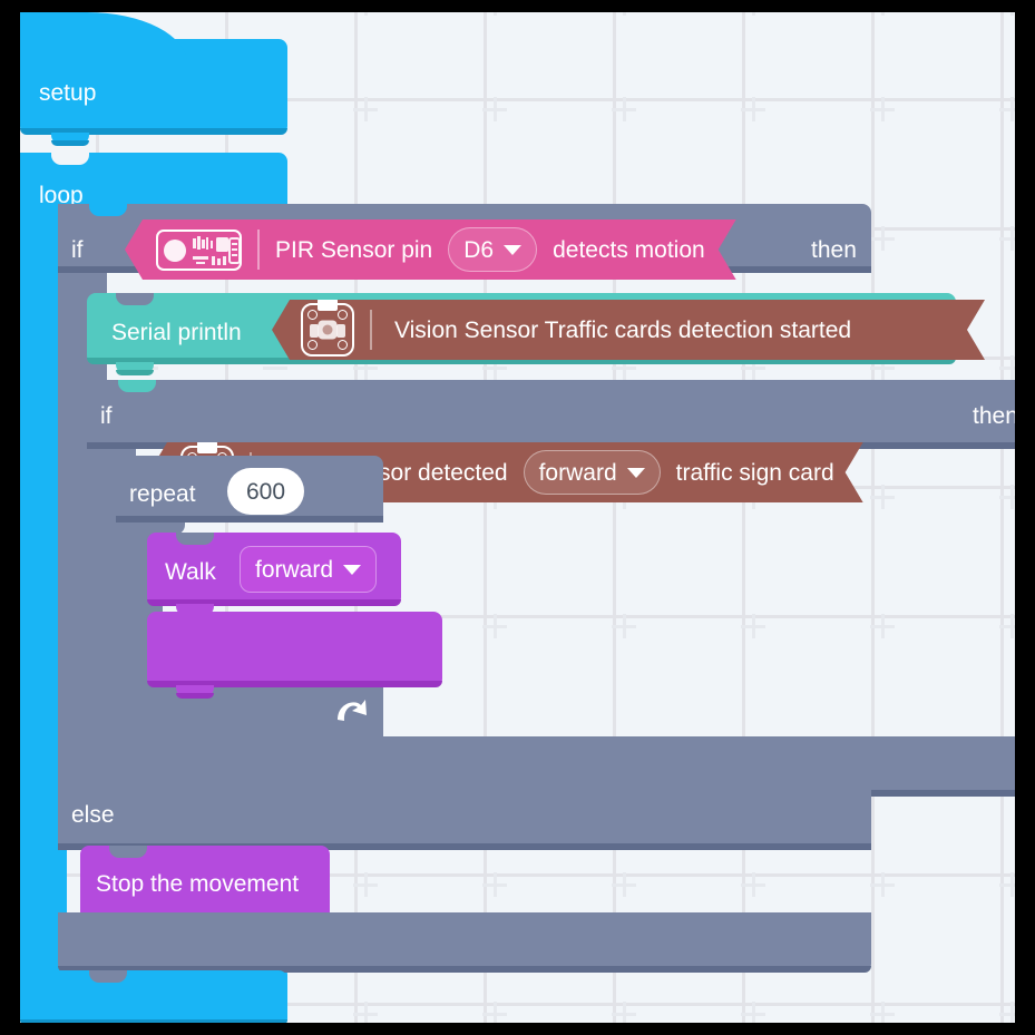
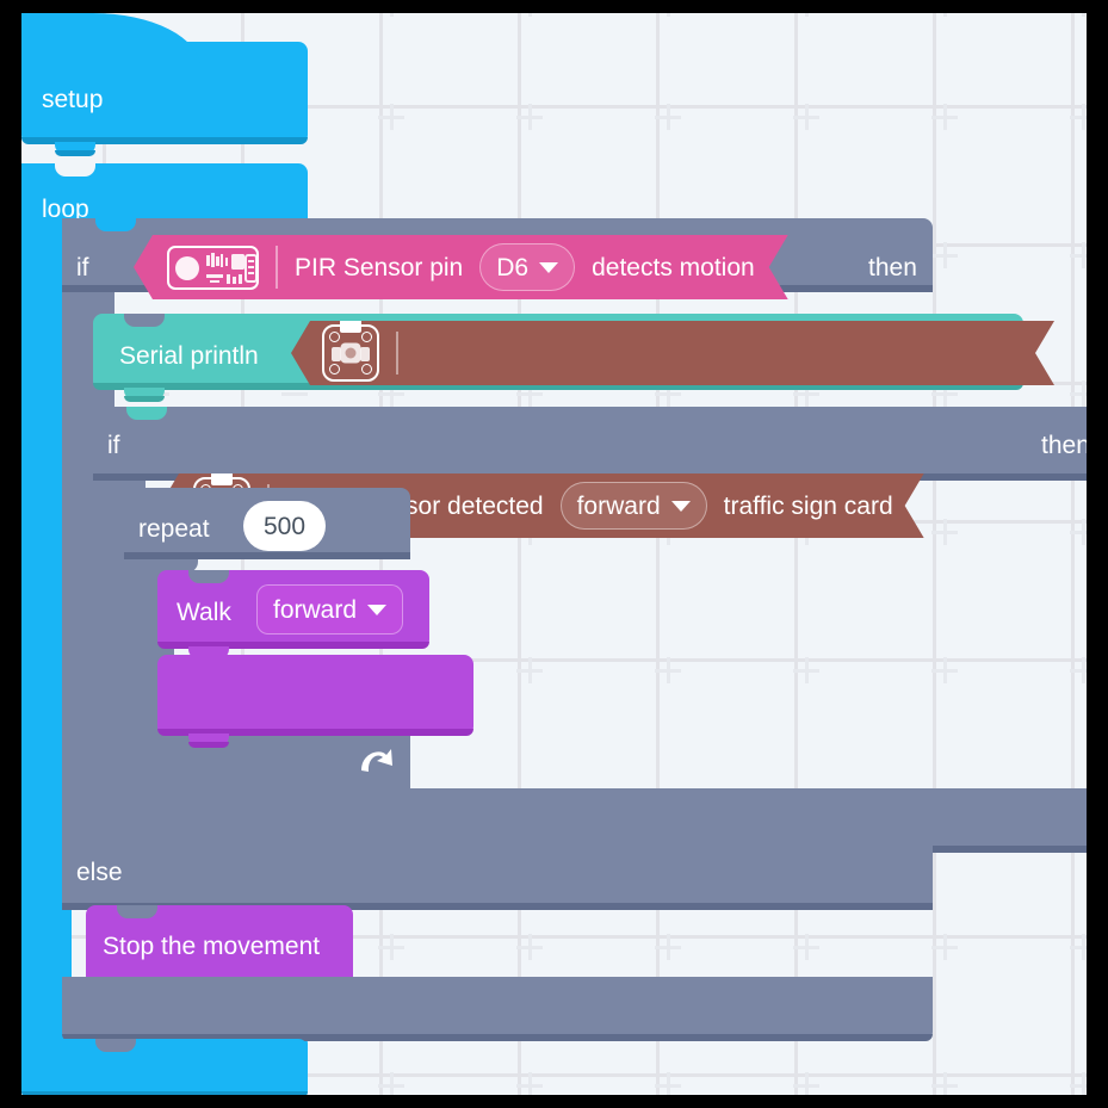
  setup
  loop
  if
  then
  PIR Sensor pin
  D6
  detects motion
  Serial println
- Vision Sensor Traffic cards detection started
  if
  then
  forward
  traffic sign card
  repeat
- 600
+ 500
  Walk
  forward
  else
  Stop the movement
